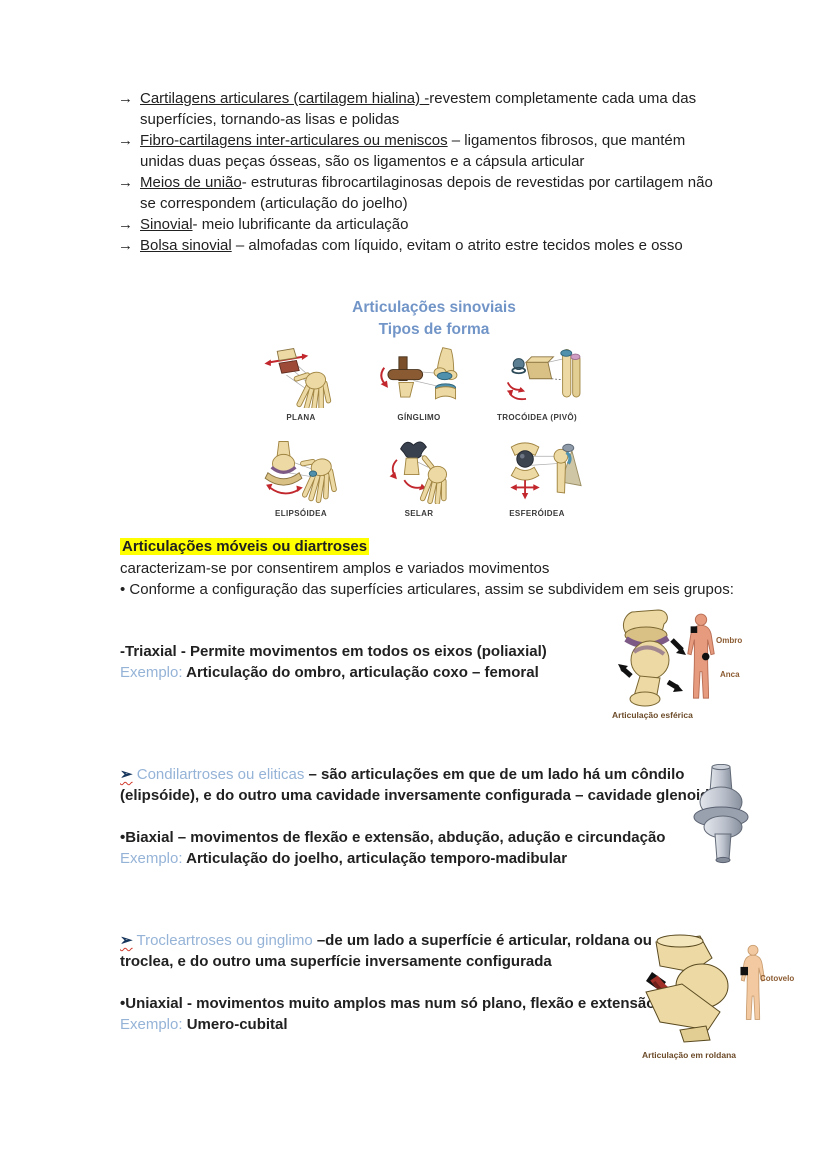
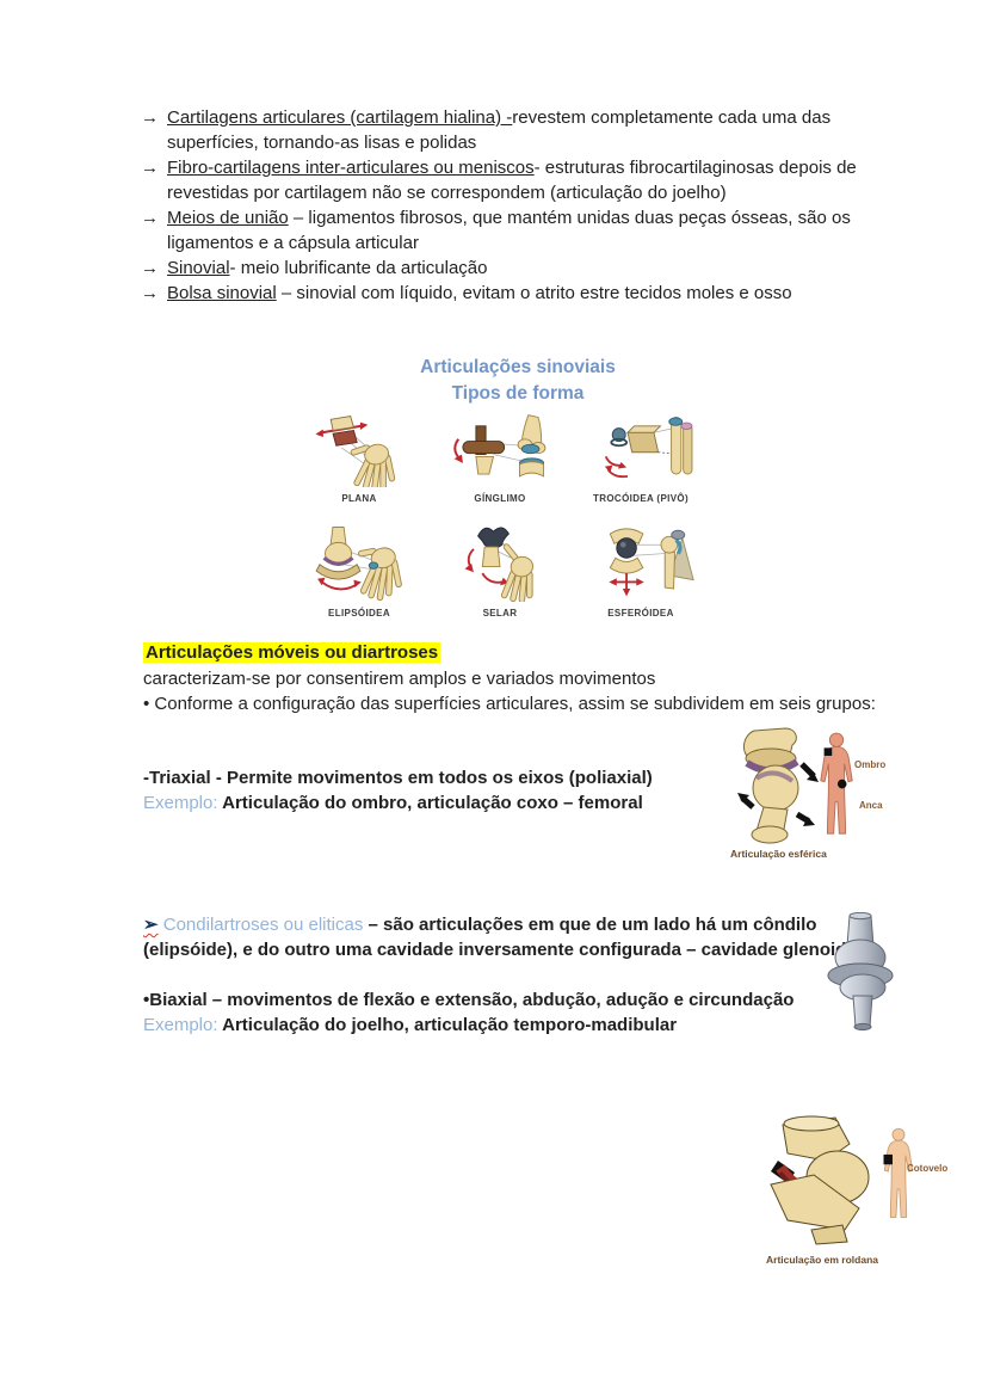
  →
  Cartilagens articulares (cartilagem hialina) -revestem completamente cada uma das superfícies, tornando-as lisas e polidas
  →
- Fibro-cartilagens inter-articulares ou meniscos – ligamentos fibrosos, que mantém unidas duas peças ósseas, são os ligamentos e a cápsula articular
+ Fibro-cartilagens inter-articulares ou meniscos- estruturas fibrocartilaginosas depois de revestidas por cartilagem não se correspondem (articulação do joelho)
  →
- Meios de união- estruturas fibrocartilaginosas depois de revestidas por cartilagem não se correspondem (articulação do joelho)
+ Meios de união – ligamentos fibrosos, que mantém unidas duas peças ósseas, são os ligamentos e a cápsula articular
  →
  Sinovial- meio lubrificante da articulação
  →
- Bolsa sinovial – almofadas com líquido, evitam o atrito estre tecidos moles e osso
+ Bolsa sinovial – sinovial com líquido, evitam o atrito estre tecidos moles e osso
  Articulações sinoviais
  Tipos de forma
  PLANA
  GÍNGLIMO
  TROCÓIDEA (PIVÔ)
  ELIPSÓIDEA
  SELAR
  ESFERÓIDEA
  Articulações móveis ou diartroses
  caracterizam-se por consentirem amplos e variados movimentos
  • Conforme a configuração das superfícies articulares, assim se subdividem em seis grupos:
  -Triaxial - Permite movimentos em todos os eixos (poliaxial)
  Exemplo: Articulação do ombro, articulação coxo – femoral
  Ombro
  Anca
  Articulação esférica
  ➢ Condilartroses ou eliticas – são articulações em que de um lado há um côndilo (elipsóide), e do outro uma cavidade inversamente configurada – cavidade glenoi
  •Biaxial – movimentos de flexão e extensão, abdução, adução e circundação
  Exemplo: Articulação do joelho, articulação temporo-madibular
- ➢ Trocleartroses ou ginglimo –de um lado a superfície é articular, roldana ou troclea, e do outro uma superfície inversamente configurada
- •Uniaxial - movimentos muito amplos mas num só plano, flexão e extensão
- Exemplo: Umero-cubital
  Cotovelo
  Articulação em roldana
